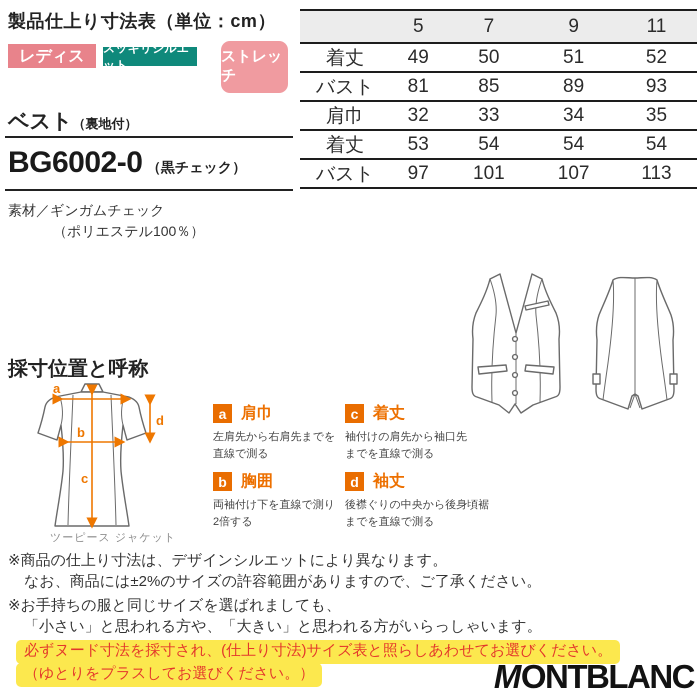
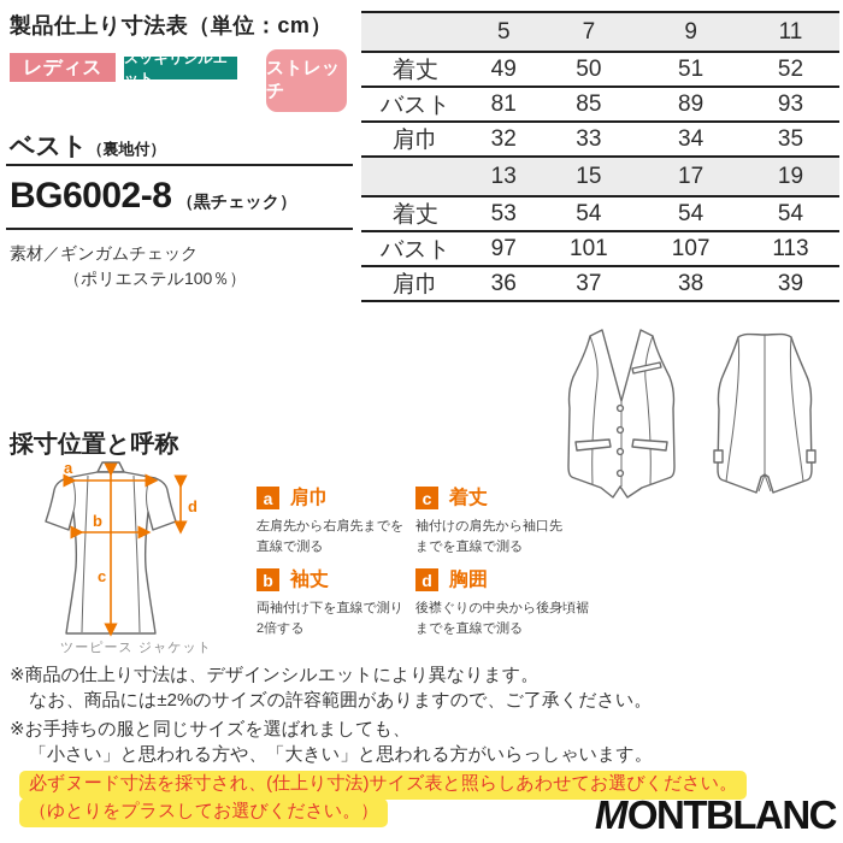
  製品仕上り寸法表（単位：cm）
  レディス
  スッキリシルエット
  ストレッチ
  ベスト（裏地付）
- BG6002-0 （黒チェック）
+ BG6002-8 （黒チェック）
  素材／ギンガムチェック
  （ポリエステル100％）
  	5	7	9	11
  着丈	49	50	51	52
  バスト	81	85	89	93
  肩巾	32	33	34	35
+ 	13	15	17	19
  着丈	53	54	54	54
  バスト	97	101	107	113
+ 肩巾	36	37	38	39
  採寸位置と呼称
  a
  b
  c
  d
  ツーピース ジャケット
  a
  肩巾
  左肩先から右肩先までを
  直線で測る
  c
  着丈
  袖付けの肩先から袖口先
  までを直線で測る
  b
- 胸囲
+ 袖丈
  両袖付け下を直線で測り
  2倍する
  d
- 袖丈
+ 胸囲
  後襟ぐりの中央から後身頃裾
  までを直線で測る
  ※商品の仕上り寸法は、デザインシルエットにより異なります。
  なお、商品には±2%のサイズの許容範囲がありますので、ご了承ください。
  ※お手持ちの服と同じサイズを選ばれましても、
  「小さい」と思われる方や、「大きい」と思われる方がいらっしゃいます。
  必ずヌード寸法を採寸され、(仕上り寸法)サイズ表と照らしあわせてお選びください。
  （ゆとりをプラスしてお選びください。）
  MONTBLANC
